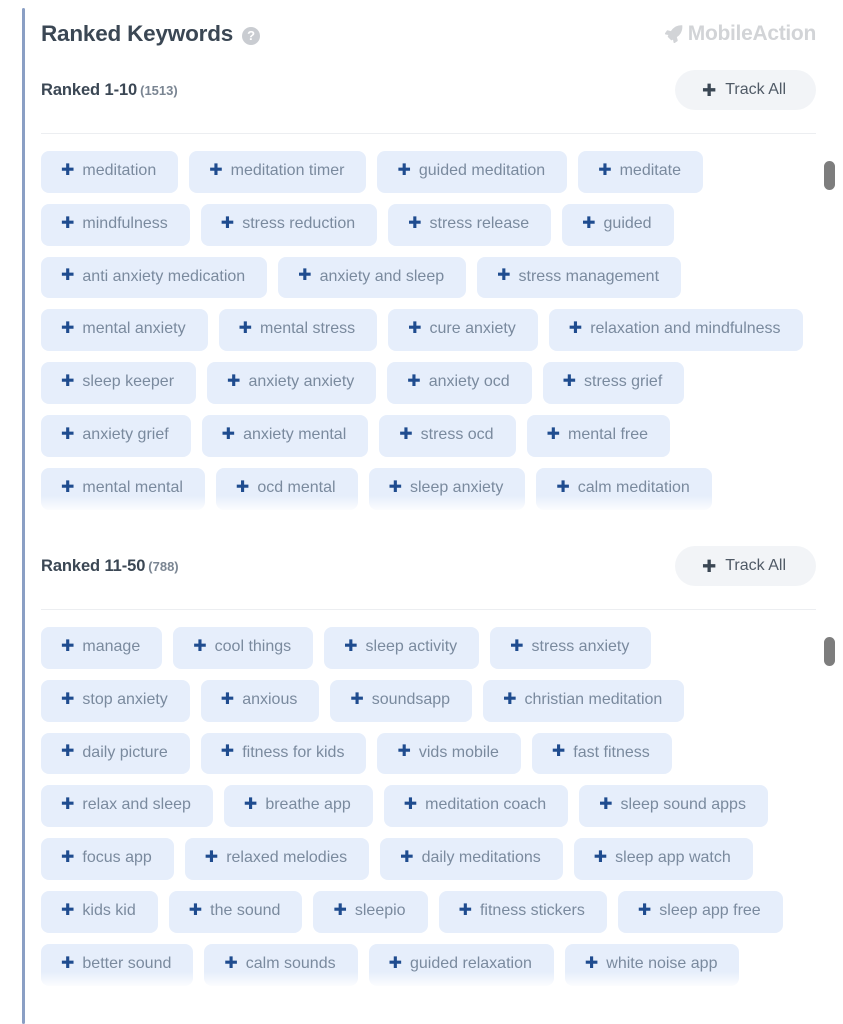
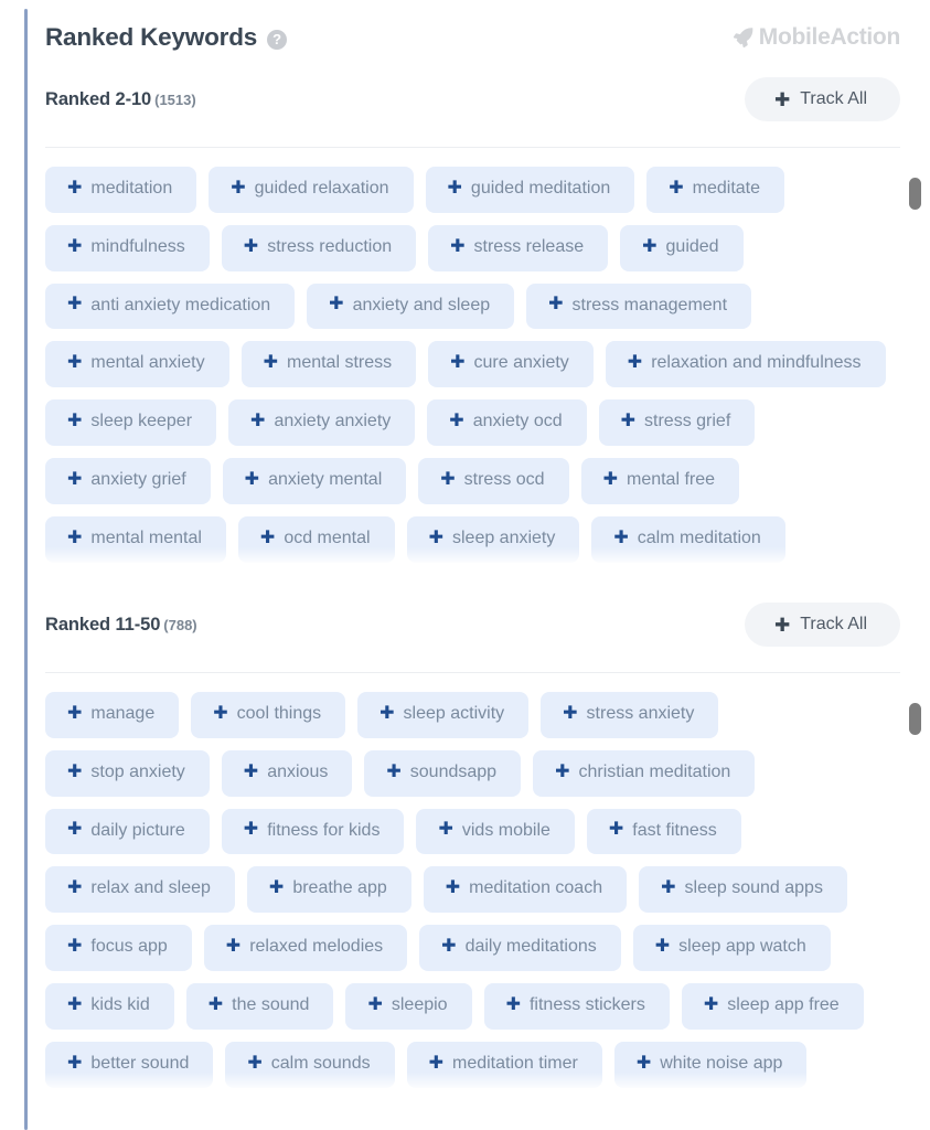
  Ranked Keywords
  ?
  MobileAction
- Ranked 1-10 (1513)
+ Ranked 2-10 (1513)
  ✚
  Track All
  ✚
  meditation
  ✚
- meditation timer
+ guided relaxation
  ✚
  guided meditation
  ✚
  meditate
  ✚
  mindfulness
  ✚
  stress reduction
  ✚
  stress release
  ✚
  guided
  ✚
  anti anxiety medication
  ✚
  anxiety and sleep
  ✚
  stress management
  ✚
  mental anxiety
  ✚
  mental stress
  ✚
  cure anxiety
  ✚
  relaxation and mindfulness
  ✚
  sleep keeper
  ✚
  anxiety anxiety
  ✚
  anxiety ocd
  ✚
  stress grief
  ✚
  anxiety grief
  ✚
  anxiety mental
  ✚
  stress ocd
  ✚
  mental free
  ✚
  mental mental
  ✚
  ocd mental
  ✚
  sleep anxiety
  ✚
  calm meditation
  Ranked 11-50 (788)
  ✚
  Track All
  ✚
  manage
  ✚
  cool things
  ✚
  sleep activity
  ✚
  stress anxiety
  ✚
  stop anxiety
  ✚
  anxious
  ✚
  soundsapp
  ✚
  christian meditation
  ✚
  daily picture
  ✚
  fitness for kids
  ✚
  vids mobile
  ✚
  fast fitness
  ✚
  relax and sleep
  ✚
  breathe app
  ✚
  meditation coach
  ✚
  sleep sound apps
  ✚
  focus app
  ✚
  relaxed melodies
  ✚
  daily meditations
  ✚
  sleep app watch
  ✚
  kids kid
  ✚
  the sound
  ✚
  sleepio
  ✚
  fitness stickers
  ✚
  sleep app free
  ✚
  better sound
  ✚
  calm sounds
  ✚
- guided relaxation
+ meditation timer
  ✚
  white noise app
